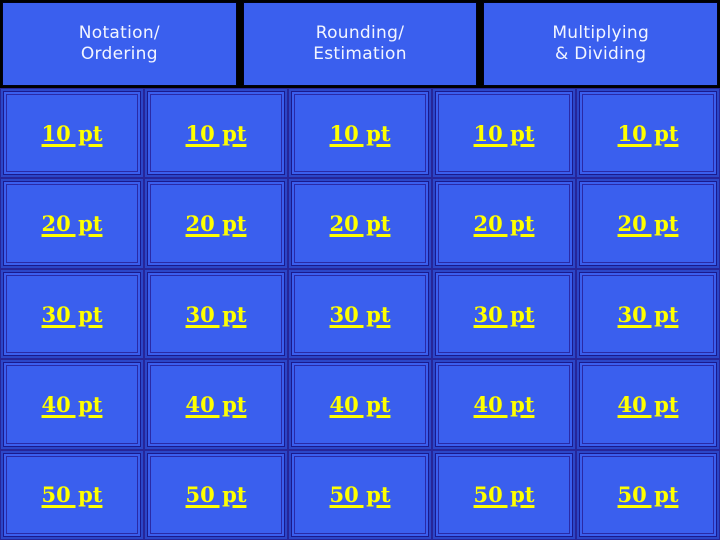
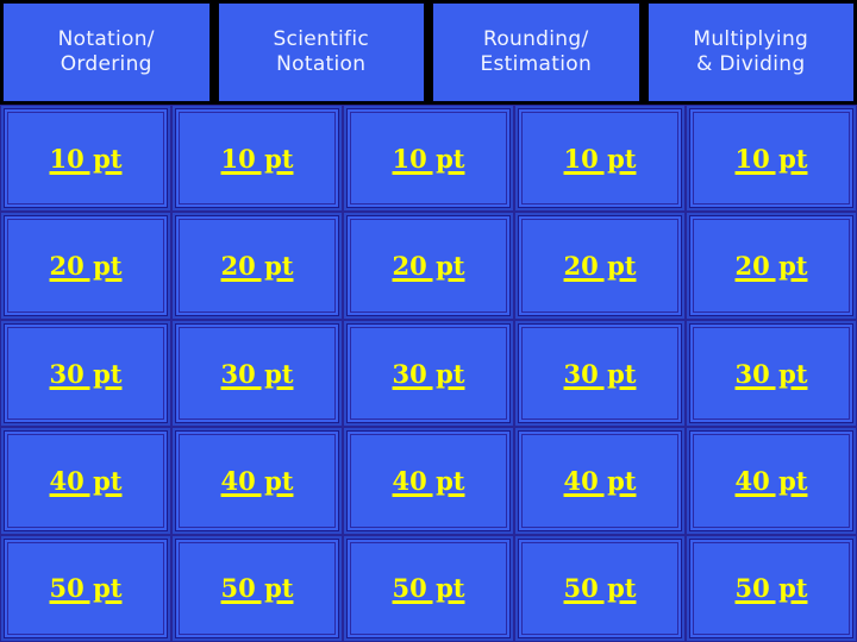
  Notation/
  Ordering
+ Scientific
+ Notation
  Rounding/
  Estimation
  Multiplying
  & Dividing
  10 pt
  10 pt
  10 pt
  10 pt
  10 pt
  20 pt
  20 pt
  20 pt
  20 pt
  20 pt
  30 pt
  30 pt
  30 pt
  30 pt
  30 pt
  40 pt
  40 pt
  40 pt
  40 pt
  40 pt
  50 pt
  50 pt
  50 pt
  50 pt
  50 pt
